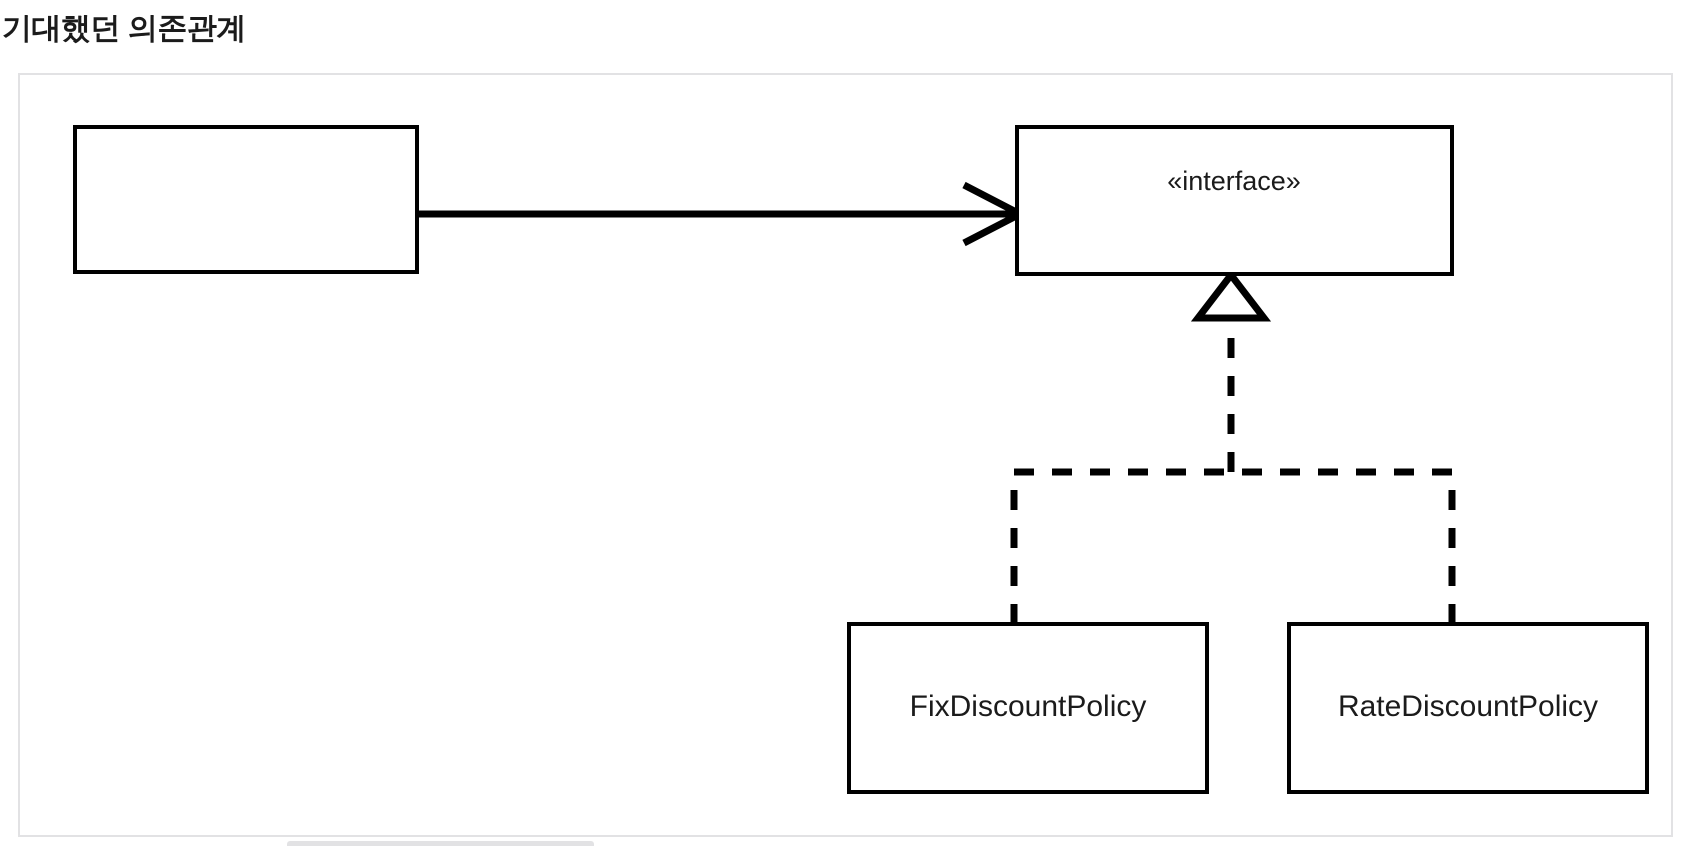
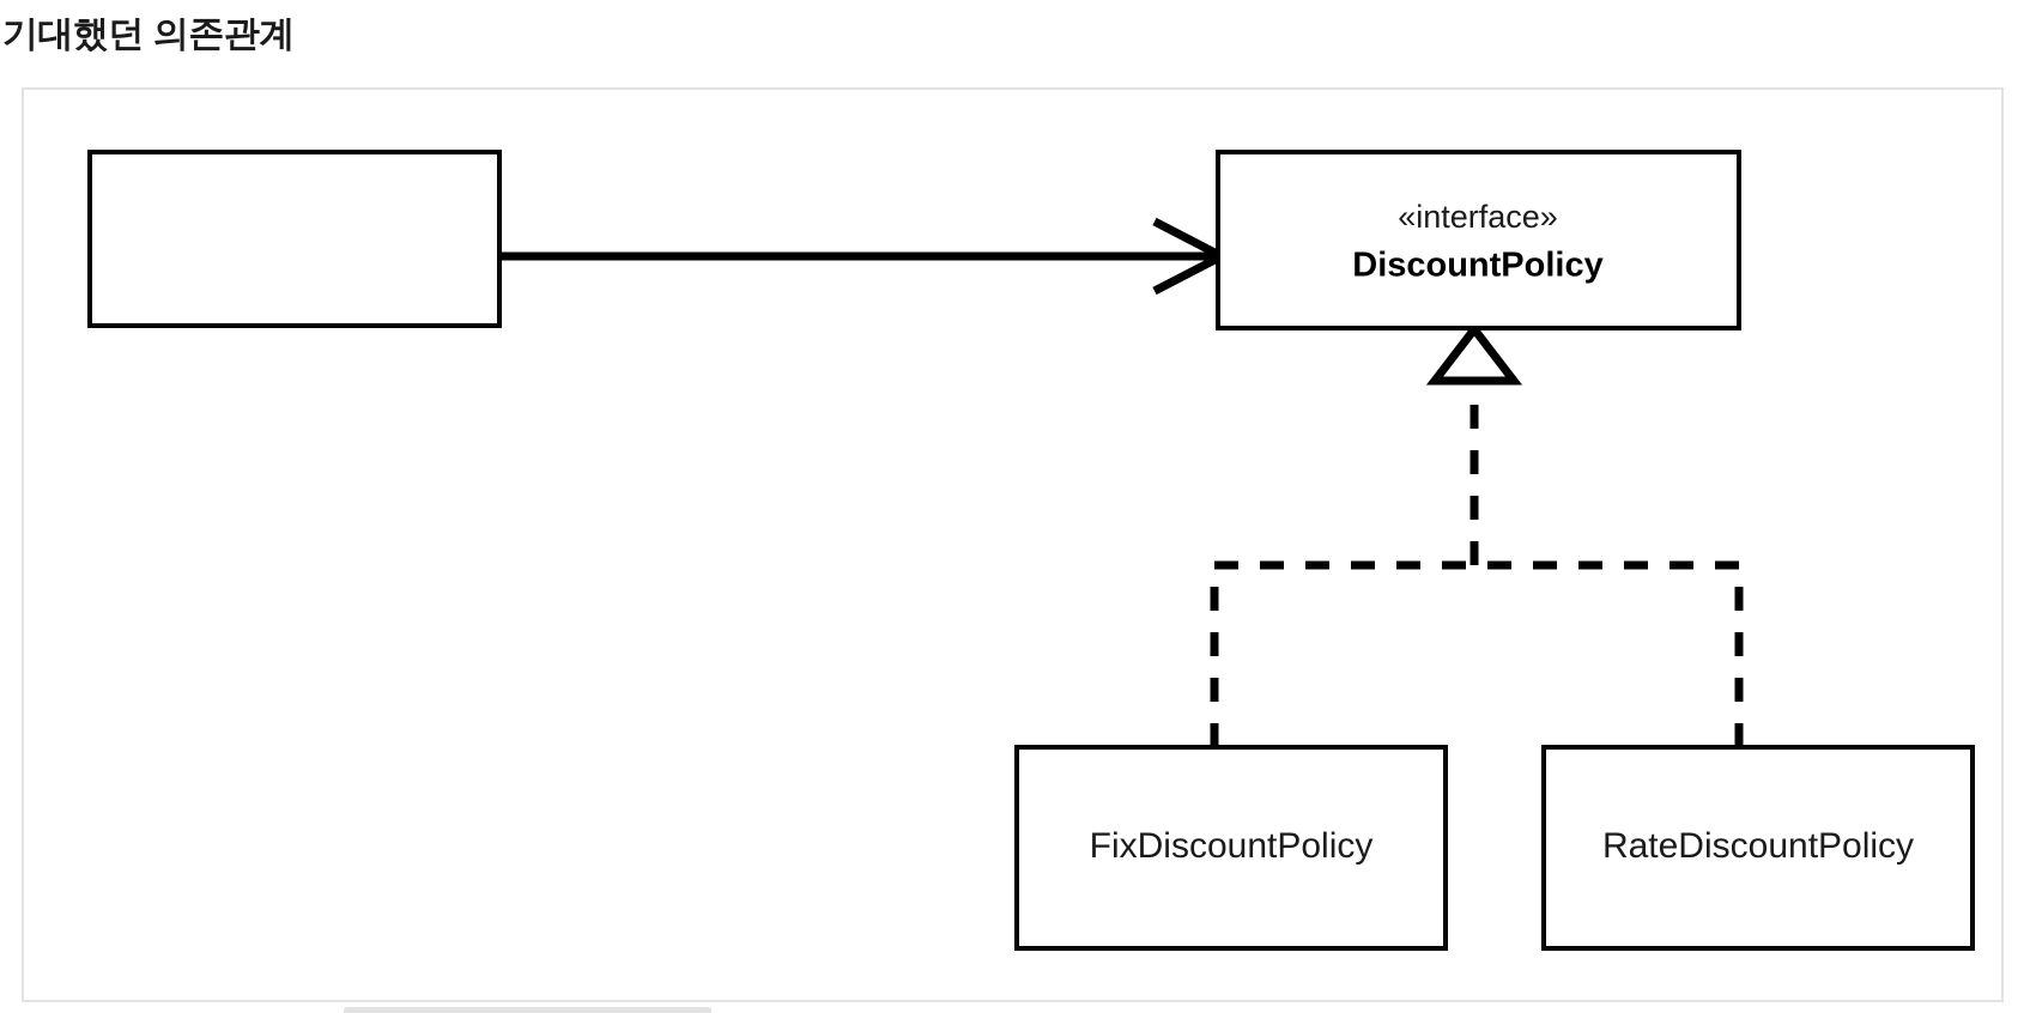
  기대했던 의존관계
  «interface»
+ DiscountPolicy
  FixDiscountPolicy
  RateDiscountPolicy
